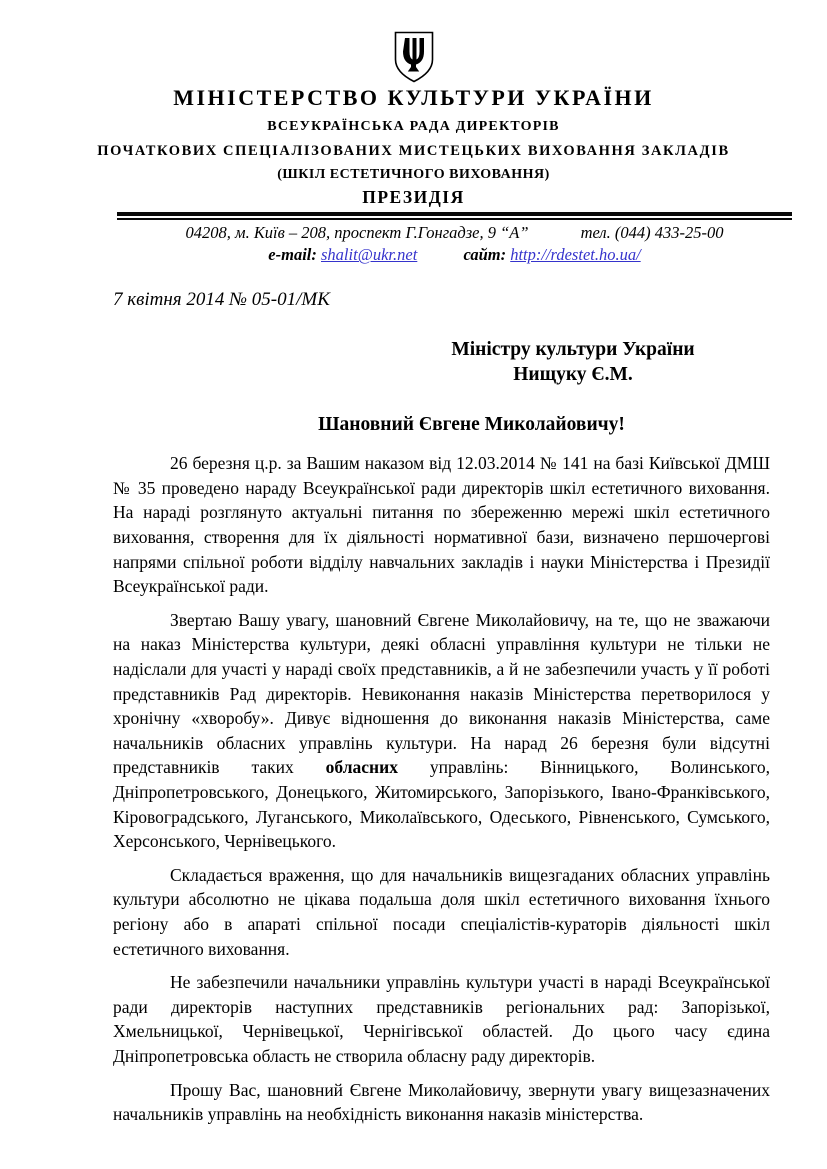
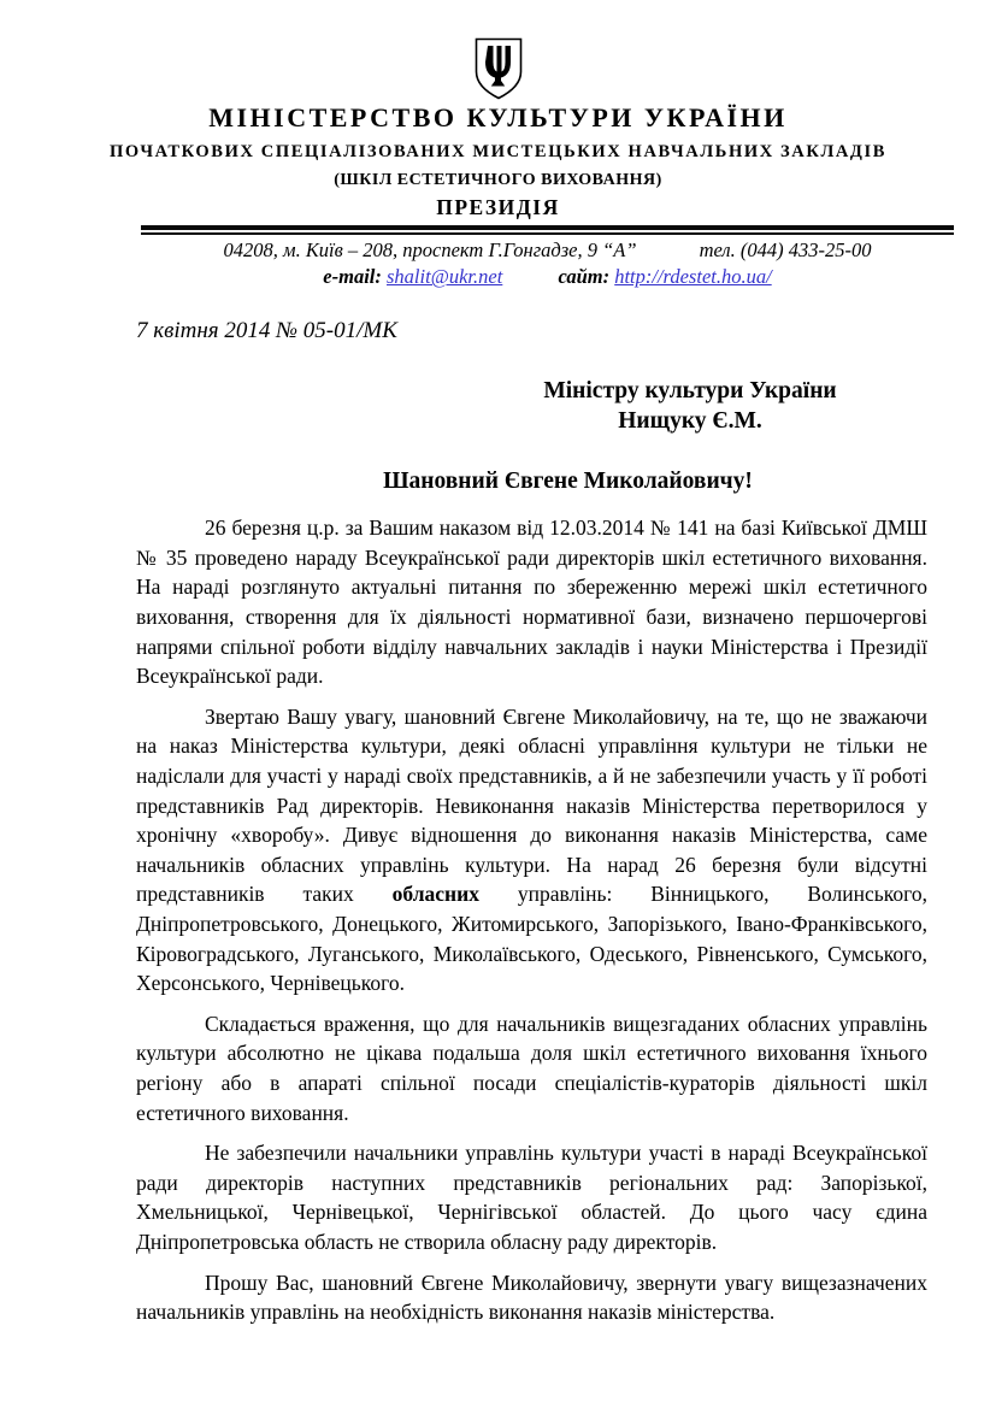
  МІНІСТЕРСТВО КУЛЬТУРИ УКРАЇНИ
- ВСЕУКРАЇНСЬКА РАДА ДИРЕКТОРІВ
- ПОЧАТКОВИХ СПЕЦІАЛІЗОВАНИХ МИСТЕЦЬКИХ ВИХОВАННЯ ЗАКЛАДІВ
+ ПОЧАТКОВИХ СПЕЦІАЛІЗОВАНИХ МИСТЕЦЬКИХ НАВЧАЛЬНИХ ЗАКЛАДІВ
  (ШКІЛ ЕСТЕТИЧНОГО ВИХОВАННЯ)
  ПРЕЗИДІЯ
  04208, м. Київ – 208, проспект Г.Гонгадзе, 9 “А” тел. (044) 433-25-00
  e-mail: shalit@ukr.net сайт: http://rdestet.ho.ua/
  7 квітня 2014 № 05-01/МК
  Міністру культури України
  Нищуку Є.М.
  Шановний Євгене Миколайовичу!
  26 березня ц.р. за Вашим наказом від 12.03.2014 № 141 на базі Київської ДМШ № 35 проведено нараду Всеукраїнської ради директорів шкіл естетичного виховання. На нараді розглянуто актуальні питання по збереженню мережі шкіл естетичного виховання, створення для їх діяльності нормативної бази, визначено першочергові напрями спільної роботи відділу навчальних закладів і науки Міністерства і Президії Всеукраїнської ради.
  Звертаю Вашу увагу, шановний Євгене Миколайовичу, на те, що не зважаючи на наказ Міністерства культури, деякі обласні управління культури не тільки не надіслали для участі у нараді своїх представників, а й не забезпечили участь у її роботі представників Рад директорів. Невиконання наказів Міністерства перетворилося у хронічну «хворобу». Дивує відношення до виконання наказів Міністерства, саме начальників обласних управлінь культури. На нарад 26 березня були відсутні представників таких обласних управлінь: Вінницького, Волинського, Дніпропетровського, Донецького, Житомирського, Запорізького, Івано-Франківського, Кіровоградського, Луганського, Миколаївського, Одеського, Рівненського, Сумського, Херсонського, Чернівецького.
  Складається враження, що для начальників вищезгаданих обласних управлінь культури абсолютно не цікава подальша доля шкіл естетичного виховання їхнього регіону або в апараті спільної посади спеціалістів-кураторів діяльності шкіл естетичного виховання.
  Не забезпечили начальники управлінь культури участі в нараді Всеукраїнської ради директорів наступних представників регіональних рад: Запорізької, Хмельницької, Чернівецької, Чернігівської областей. До цього часу єдина Дніпропетровська область не створила обласну раду директорів.
  Прошу Вас, шановний Євгене Миколайовичу, звернути увагу вищезазначених начальників управлінь на необхідність виконання наказів міністерства.
